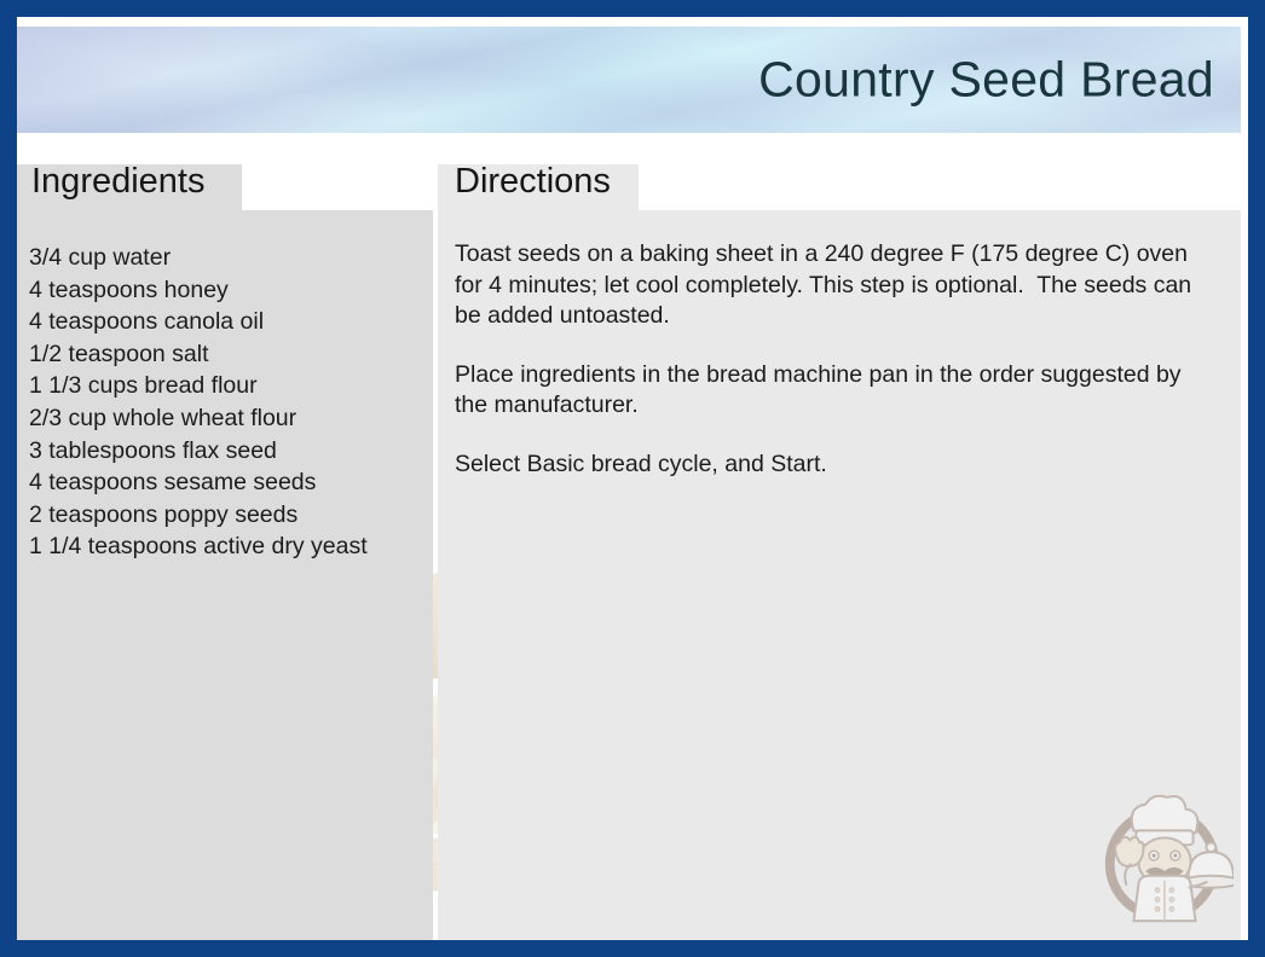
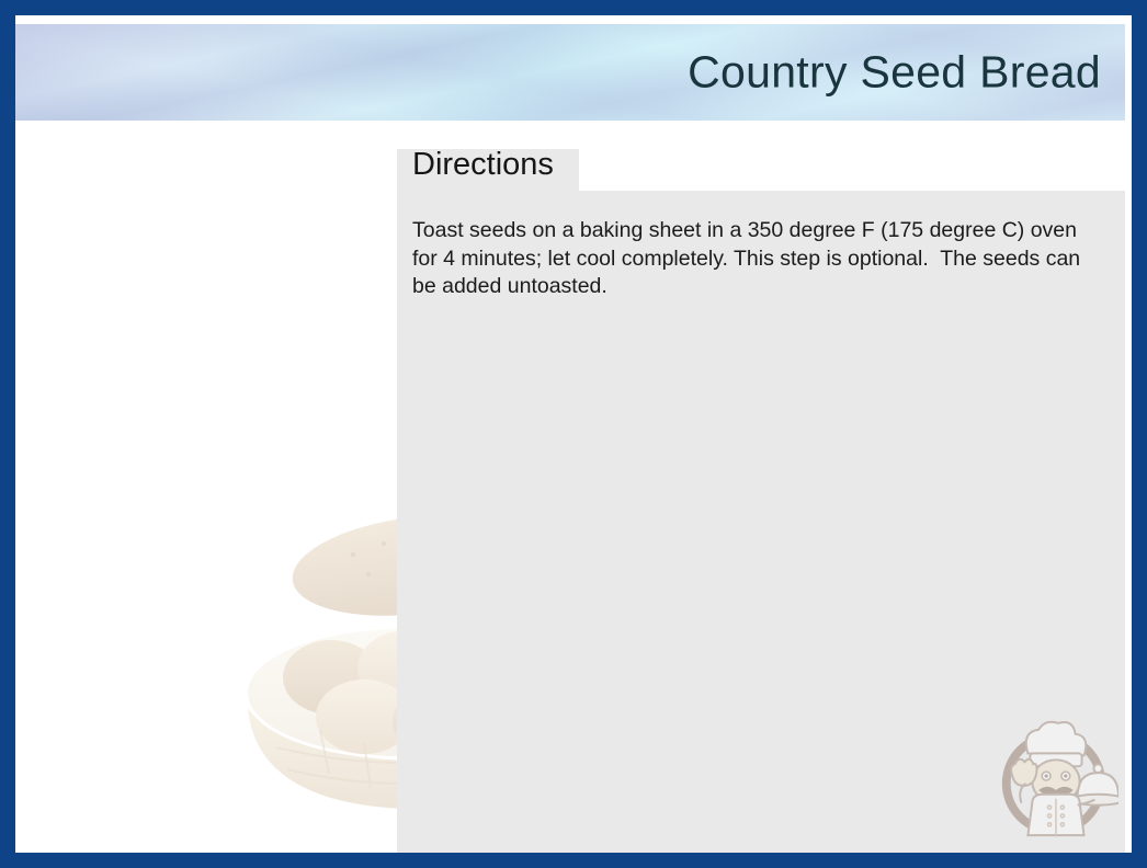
  Country Seed Bread
- Ingredients
- 3/4 cup water
- 4 teaspoons honey
- 4 teaspoons canola oil
- 1/2 teaspoon salt
- 1 1/3 cups bread flour
- 2/3 cup whole wheat flour
- 3 tablespoons flax seed
- 4 teaspoons sesame seeds
- 2 teaspoons poppy seeds
- 1 1/4 teaspoons active dry yeast
  Directions
- Toast seeds on a baking sheet in a 240 degree F (175 degree C) oven for 4 minutes; let cool completely. This step is optional. The seeds can be added untoasted.
+ Toast seeds on a baking sheet in a 350 degree F (175 degree C) oven for 4 minutes; let cool completely. This step is optional. The seeds can be added untoasted.
- Place ingredients in the bread machine pan in the order suggested by the manufacturer.
- Select Basic bread cycle, and Start.
